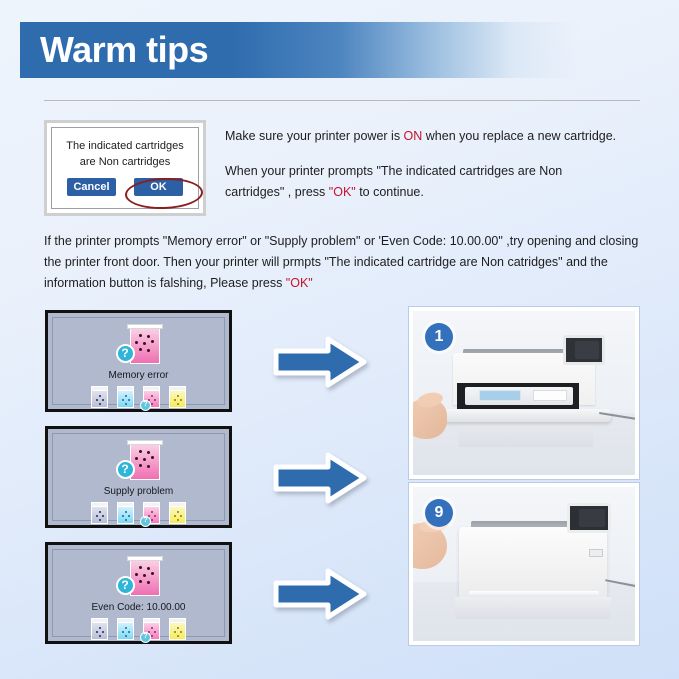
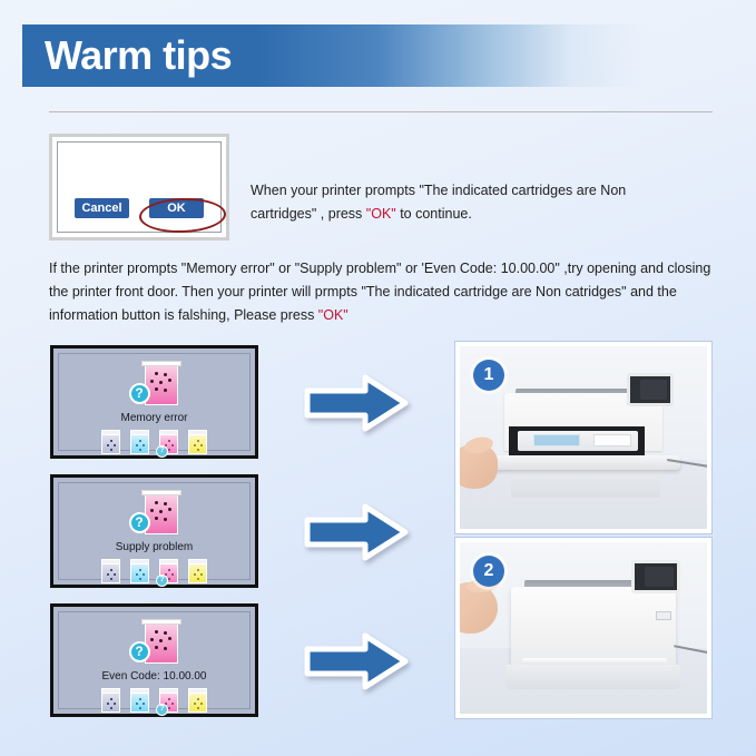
  Warm tips
- The indicated cartridges
- are Non cartridges
  Cancel
  OK
- Make sure your printer power is ON when you replace a new cartridge.
  When your printer prompts "The indicated cartridges are Non cartridges" , press "OK" to continue.
  If the printer prompts "Memory error" or "Supply problem" or 'Even Code: 10.00.00" ,try opening and closing the printer front door. Then your printer will prmpts "The indicated cartridge are Non catridges" and the information button is falshing, Please press "OK"
  ?
  Memory error
  ?
  Supply problem
  ?
  Even Code: 10.00.00
  1
- 9
+ 2
